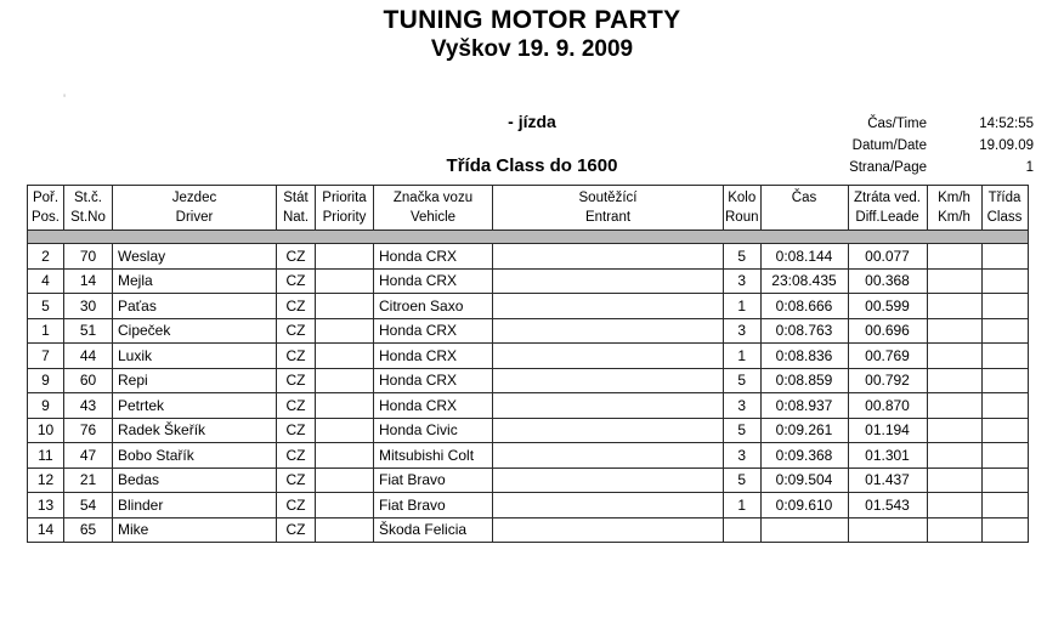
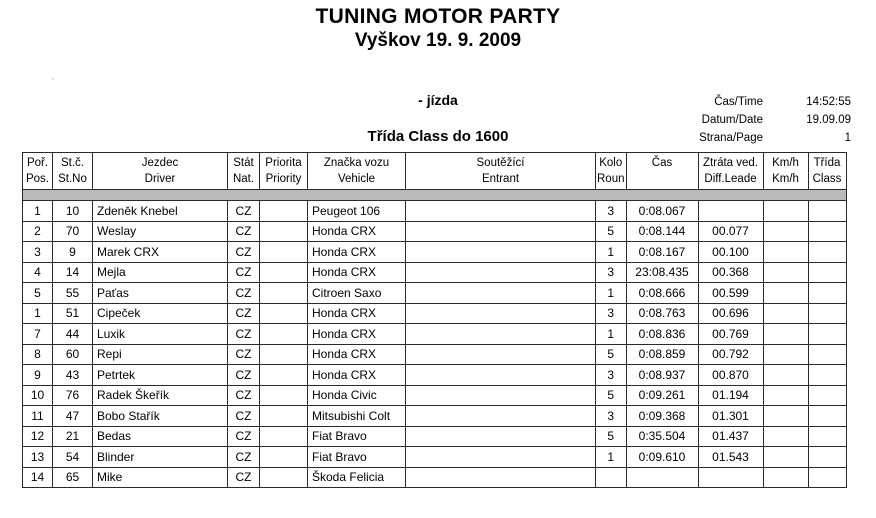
  TUNING MOTOR PARTY
  Vyškov 19. 9. 2009
  '
  - jízda
  Třída Class do 1600
  Čas/Time
  14:52:55
  Datum/Date
  19.09.09
  Strana/Page
  1
  Poř.Pos.	St.č.St.No	JezdecDriver	StátNat.	PrioritaPriority	Značka vozuVehicle	SoutěžícíEntrant	KoloRoun	Čas	Ztráta ved.Diff.Leade	Km/hKm/h	TřídaClass
+ 1	10	Zdeněk Knebel	CZ		Peugeot 106		3	0:08.067
  2	70	Weslay	CZ		Honda CRX		5	0:08.144	00.077
+ 3	9	Marek CRX	CZ		Honda CRX		1	0:08.167	00.100
  4	14	Mejla	CZ		Honda CRX		3	23:08.435	00.368
- 5	30	Paťas	CZ		Citroen Saxo		1	0:08.666	00.599
+ 5	55	Paťas	CZ		Citroen Saxo		1	0:08.666	00.599
  1	51	Cipeček	CZ		Honda CRX		3	0:08.763	00.696
  7	44	Luxik	CZ		Honda CRX		1	0:08.836	00.769
- 9	60	Repi	CZ		Honda CRX		5	0:08.859	00.792
+ 8	60	Repi	CZ		Honda CRX		5	0:08.859	00.792
  9	43	Petrtek	CZ		Honda CRX		3	0:08.937	00.870
  10	76	Radek Škeřík	CZ		Honda Civic		5	0:09.261	01.194
  11	47	Bobo Stařík	CZ		Mitsubishi Colt		3	0:09.368	01.301
- 12	21	Bedas	CZ		Fiat Bravo		5	0:09.504	01.437
+ 12	21	Bedas	CZ		Fiat Bravo		5	0:35.504	01.437
  13	54	Blinder	CZ		Fiat Bravo		1	0:09.610	01.543
  14	65	Mike	CZ		Škoda Felicia
